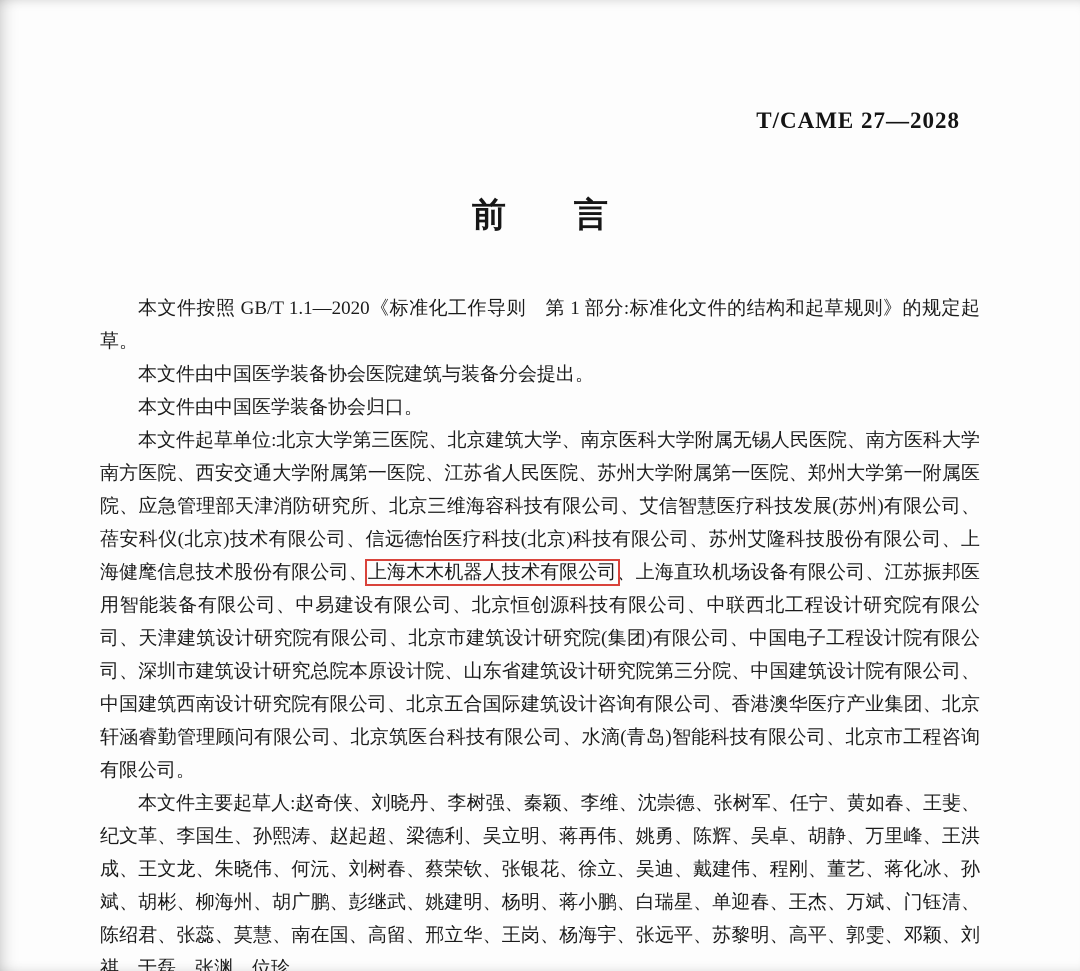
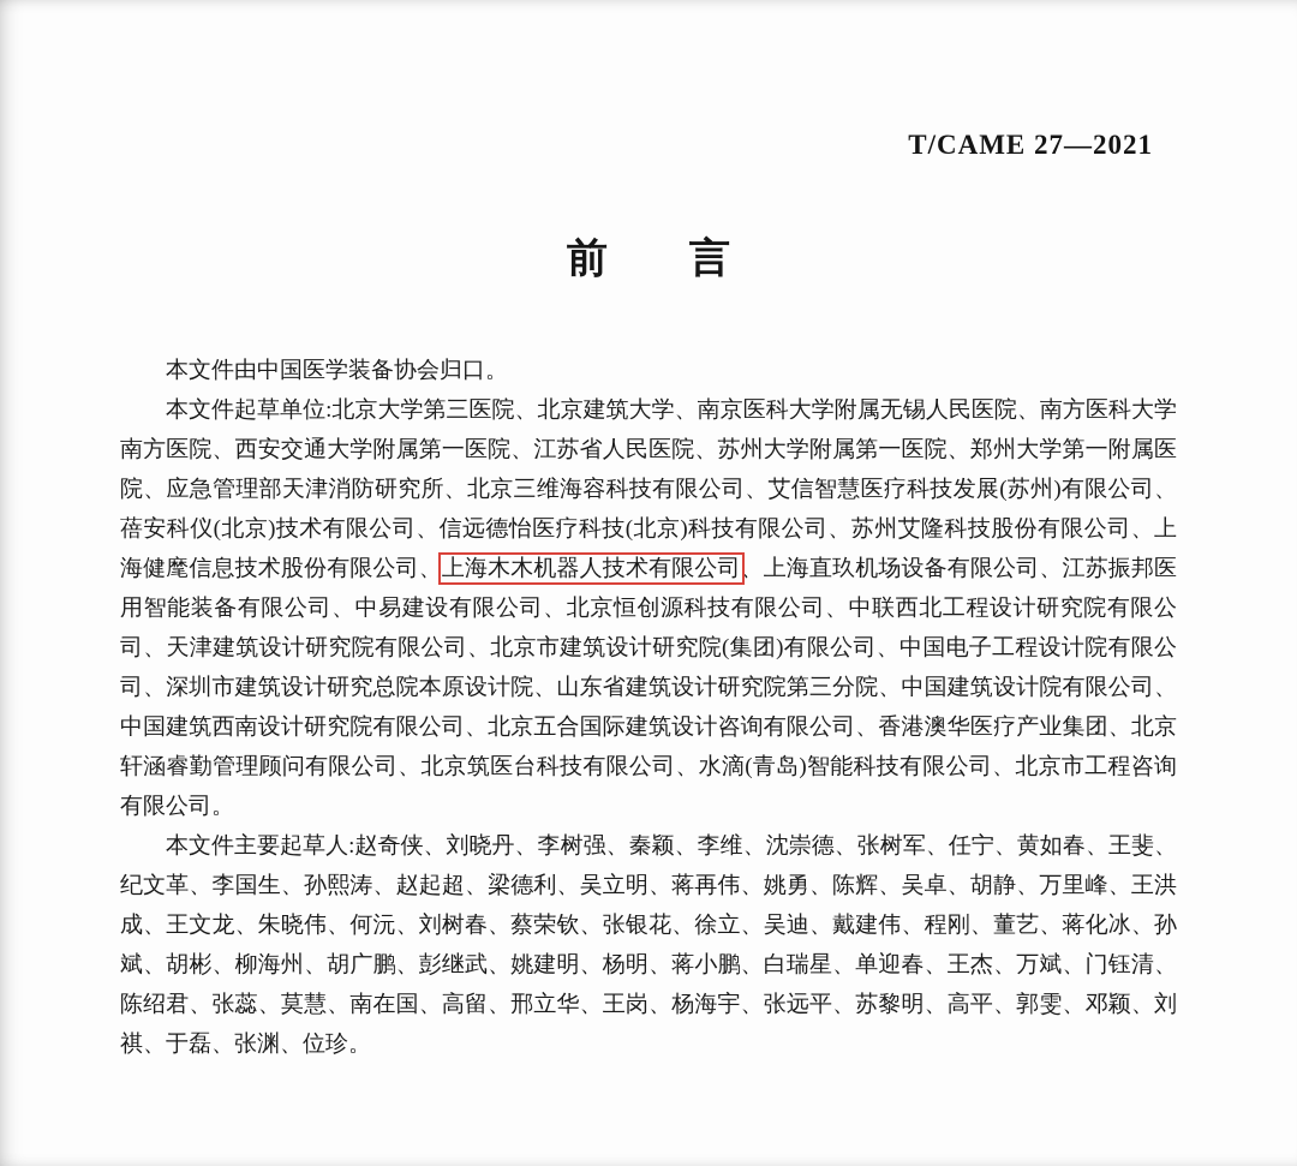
- T/CAME 27—2028
+ T/CAME 27—2021
  前 言
- 本文件按照 GB/T 1.1—2020《标准化工作导则 第 1 部分:标准化文件的结构和起草规则》的规定起草。
- 本文件由中国医学装备协会医院建筑与装备分会提出。
  本文件由中国医学装备协会归口。
  本文件起草单位:北京大学第三医院、北京建筑大学、南京医科大学附属无锡人民医院、南方医科大学南方医院、西安交通大学附属第一医院、江苏省人民医院、苏州大学附属第一医院、郑州大学第一附属医院、应急管理部天津消防研究所、北京三维海容科技有限公司、艾信智慧医疗科技发展(苏州)有限公司、蓓安科仪(北京)技术有限公司、信远德怡医疗科技(北京)科技有限公司、苏州艾隆科技股份有限公司、上海健麾信息技术股份有限公司、上海木木机器人技术有限公司、上海直玖机场设备有限公司、江苏振邦医用智能装备有限公司、中易建设有限公司、北京恒创源科技有限公司、中联西北工程设计研究院有限公司、天津建筑设计研究院有限公司、北京市建筑设计研究院(集团)有限公司、中国电子工程设计院有限公司、深圳市建筑设计研究总院本原设计院、山东省建筑设计研究院第三分院、中国建筑设计院有限公司、中国建筑西南设计研究院有限公司、北京五合国际建筑设计咨询有限公司、香港澳华医疗产业集团、北京轩涵睿勤管理顾问有限公司、北京筑医台科技有限公司、水滴(青岛)智能科技有限公司、北京市工程咨询有限公司。
  本文件主要起草人:赵奇侠、刘晓丹、李树强、秦颖、李维、沈崇德、张树军、任宁、黄如春、王斐、纪文革、李国生、孙熙涛、赵起超、梁德利、吴立明、蒋再伟、姚勇、陈辉、吴卓、胡静、万里峰、王洪成、王文龙、朱晓伟、何沅、刘树春、蔡荣钦、张银花、徐立、吴迪、戴建伟、程刚、董艺、蒋化冰、孙斌、胡彬、柳海州、胡广鹏、彭继武、姚建明、杨明、蒋小鹏、白瑞星、单迎春、王杰、万斌、门钰清、陈绍君、张蕊、莫慧、南在国、高留、邢立华、王岗、杨海宇、张远平、苏黎明、高平、郭雯、邓颖、刘祺、于磊、张渊、位珍。
